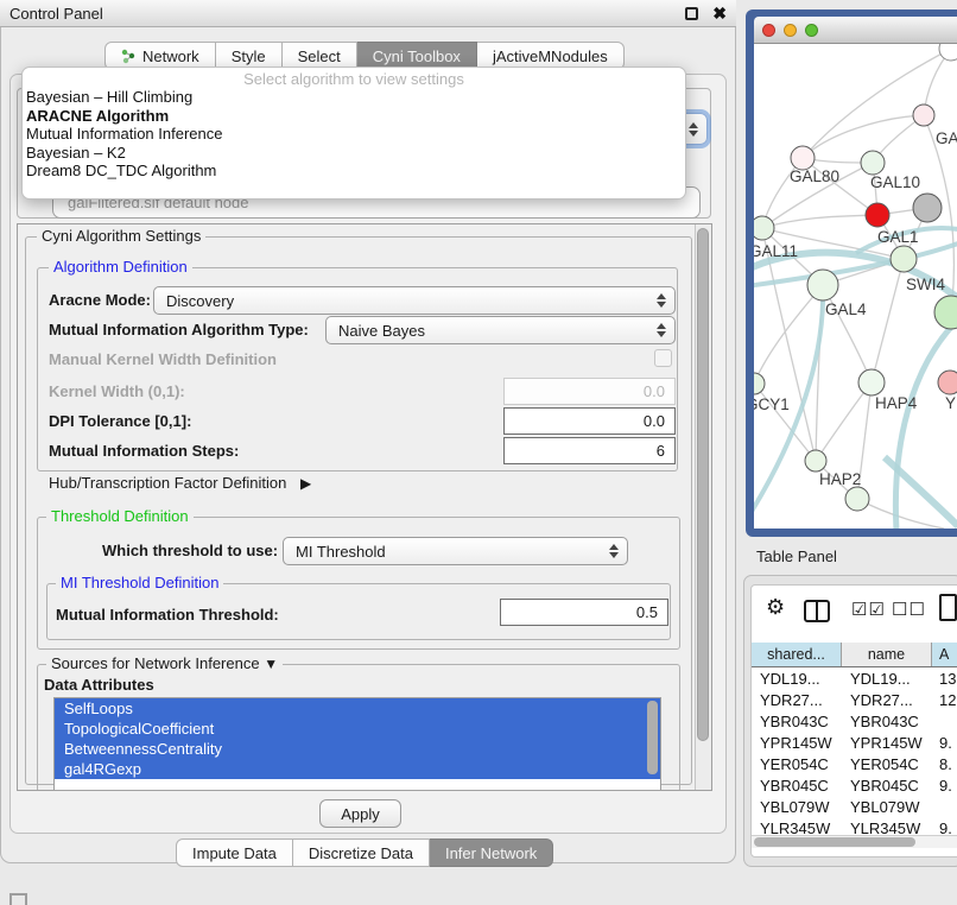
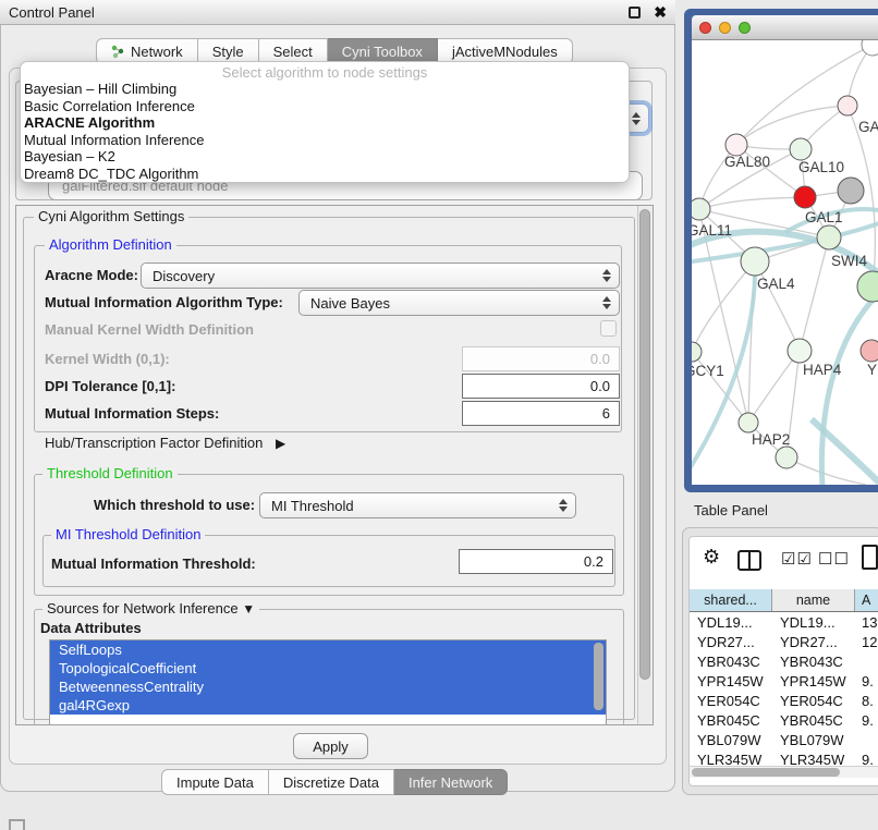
  Control Panel
  ✖
  Network
  Style
  Select
  Cyni Toolbox
  jActiveMNodules
  galFiltered.sif default node
- Select algorithm to view settings
+ Select algorithm to node settings
  Bayesian – Hill Climbing
+ Basic Correlation Inference
  ARACNE Algorithm
  Mutual Information Inference
  Bayesian – K2
  Dream8 DC_TDC Algorithm
  Cyni Algorithm Settings
  Algorithm Definition
  Aracne Mode:
  Discovery
  Mutual Information Algorithm Type:
  Naive Bayes
  Manual Kernel Width Definition
  Kernel Width (0,1):
  0.0
  DPI Tolerance [0,1]:
  0.0
  Mutual Information Steps:
  6
  Hub/Transcription Factor Definition ▶
  Threshold Definition
  Which threshold to use:
  MI Threshold
  MI Threshold Definition
  Mutual Information Threshold:
- 0.5
+ 0.2
  Sources for Network Inference ▼
  Data Attributes
  SelfLoops
  TopologicalCoefficient
  BetweennessCentrality
  gal4RGexp
  Apply
  Impute Data
  Discretize Data
  Infer Network
  GAL80
  GAL10
  GAL1
  GAL11
  SWI4
  GAL4
  CY1
  HAP4
  Y
  HAP2
  Table Panel
  ⚙
  ☑☑
  ☐☐
  shared...
  name
  A
  YDL19...
  YDL19...
  13
  YDR27...
  YDR27...
  12
  YBR043C
  YBR043C
  YPR145W
  YPR145W
  9.
  YER054C
  YER054C
  8.
  YBR045C
  YBR045C
  9.
  YBL079W
  YBL079W
  YLR345W
  YLR345W
  9.
